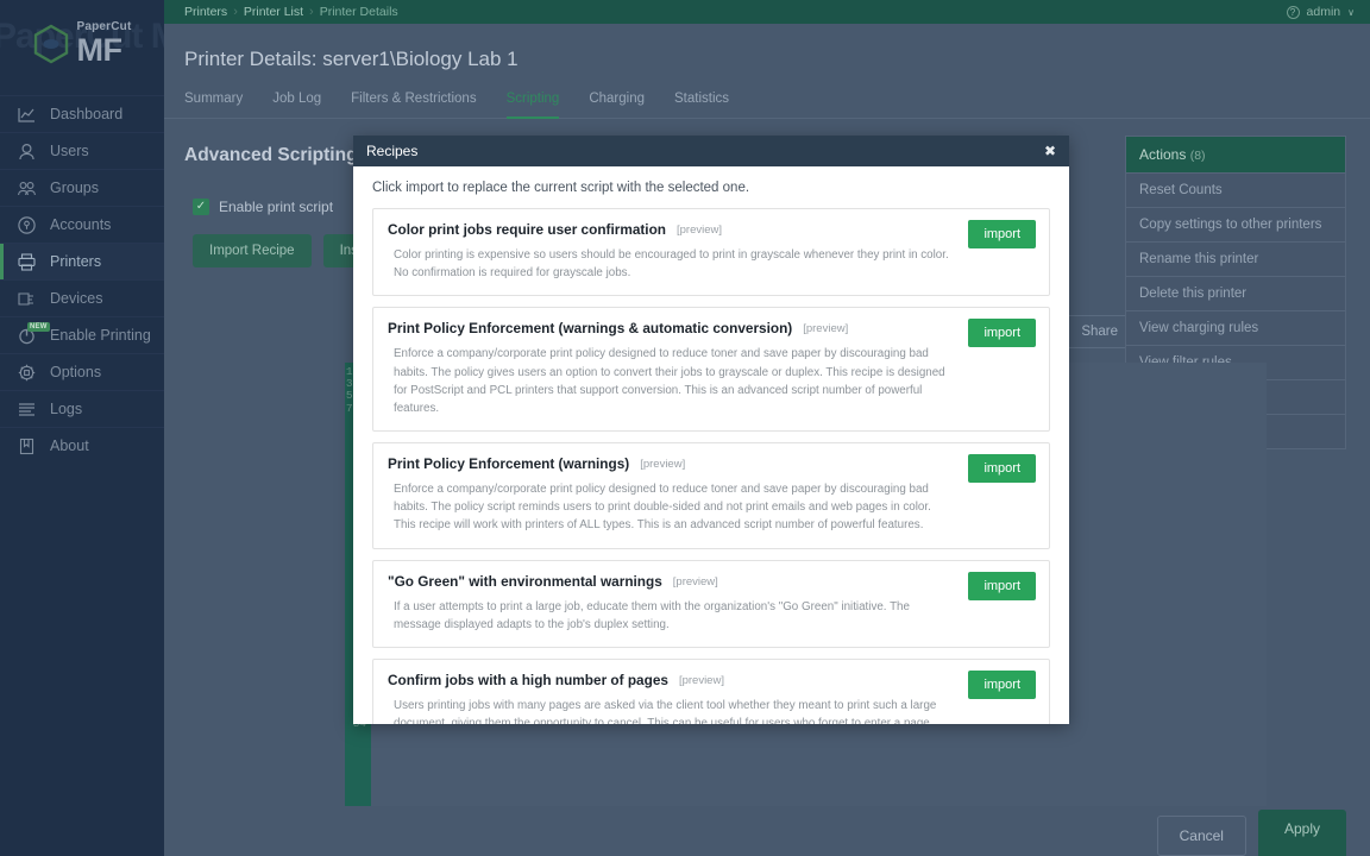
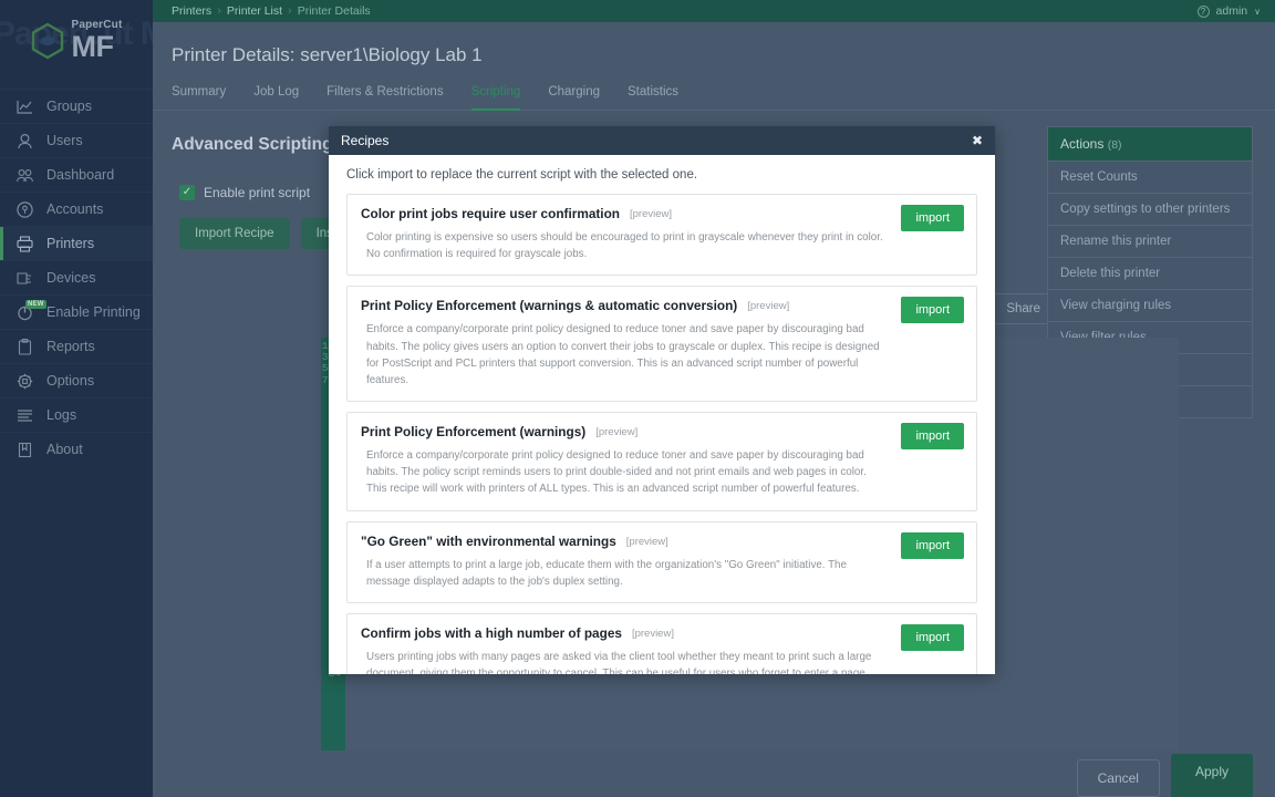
  PaperCut
  PaperCut
  MF
- Dashboard
+ Groups
  Users
- Groups
+ Dashboard
  Accounts
  Printers
  Devices
  Enable Printing
+ Reports
  Options
  Logs
  About
  Printers
  ›
  Printer List
  ›
  Printer Details
  ?
  admin
  ∨
  Printer Details: server1\Biology Lab 1
  Summary
  Job Log
  Filters & Restrictions
  Scripting
  Charging
  Statistics
  Advanced Scripting
  ✓
  Enable print script
  Import Recipe
  Share
  Actions (8)
  Reset Counts
  Copy settings to other printers
  Rename this printer
  Delete this printer
  View charging rules
  Cancel
  Apply
  Recipes
  ✖
  Click import to replace the current script with the selected one.
  Color print jobs require user confirmation
  [preview]
  Color printing is expensive so users should be encouraged to print in grayscale whenever they print in color. No confirmation is required for grayscale jobs.
  import
  Print Policy Enforcement (warnings & automatic conversion)
  [preview]
  Enforce a company/corporate print policy designed to reduce toner and save paper by discouraging bad habits. The policy gives users an option to convert their jobs to grayscale or duplex. This recipe is designed for PostScript and PCL printers that support conversion. This is an advanced script number of powerful features.
  import
  Print Policy Enforcement (warnings)
  [preview]
  Enforce a company/corporate print policy designed to reduce toner and save paper by discouraging bad habits. The policy script reminds users to print double-sided and not print emails and web pages in color. This recipe will work with printers of ALL types. This is an advanced script number of powerful features.
  import
  "Go Green" with environmental warnings
  [preview]
  If a user attempts to print a large job, educate them with the organization's "Go Green" initiative. The message displayed adapts to the job's duplex setting.
  import
  Confirm jobs with a high number of pages
  [preview]
  Users printing jobs with many pages are asked via the client tool whether they meant to print such a large document, giving them the opportunity to cancel. This can be useful for users who forget to enter a page
  import
